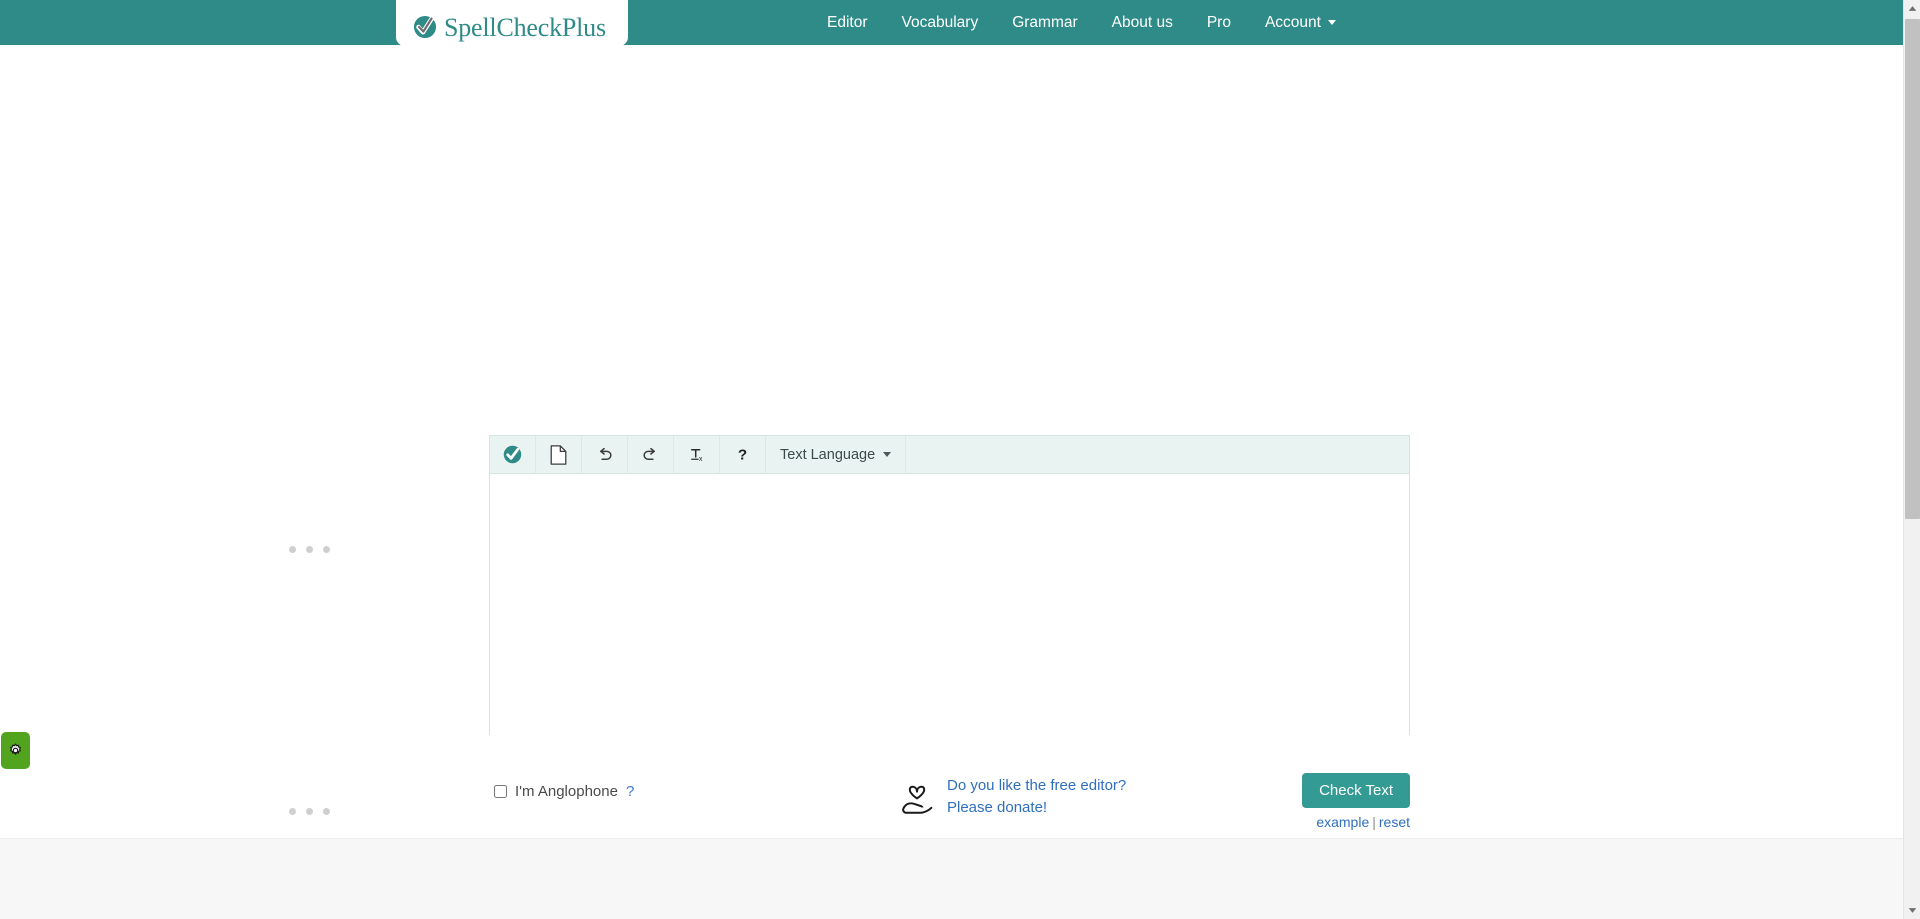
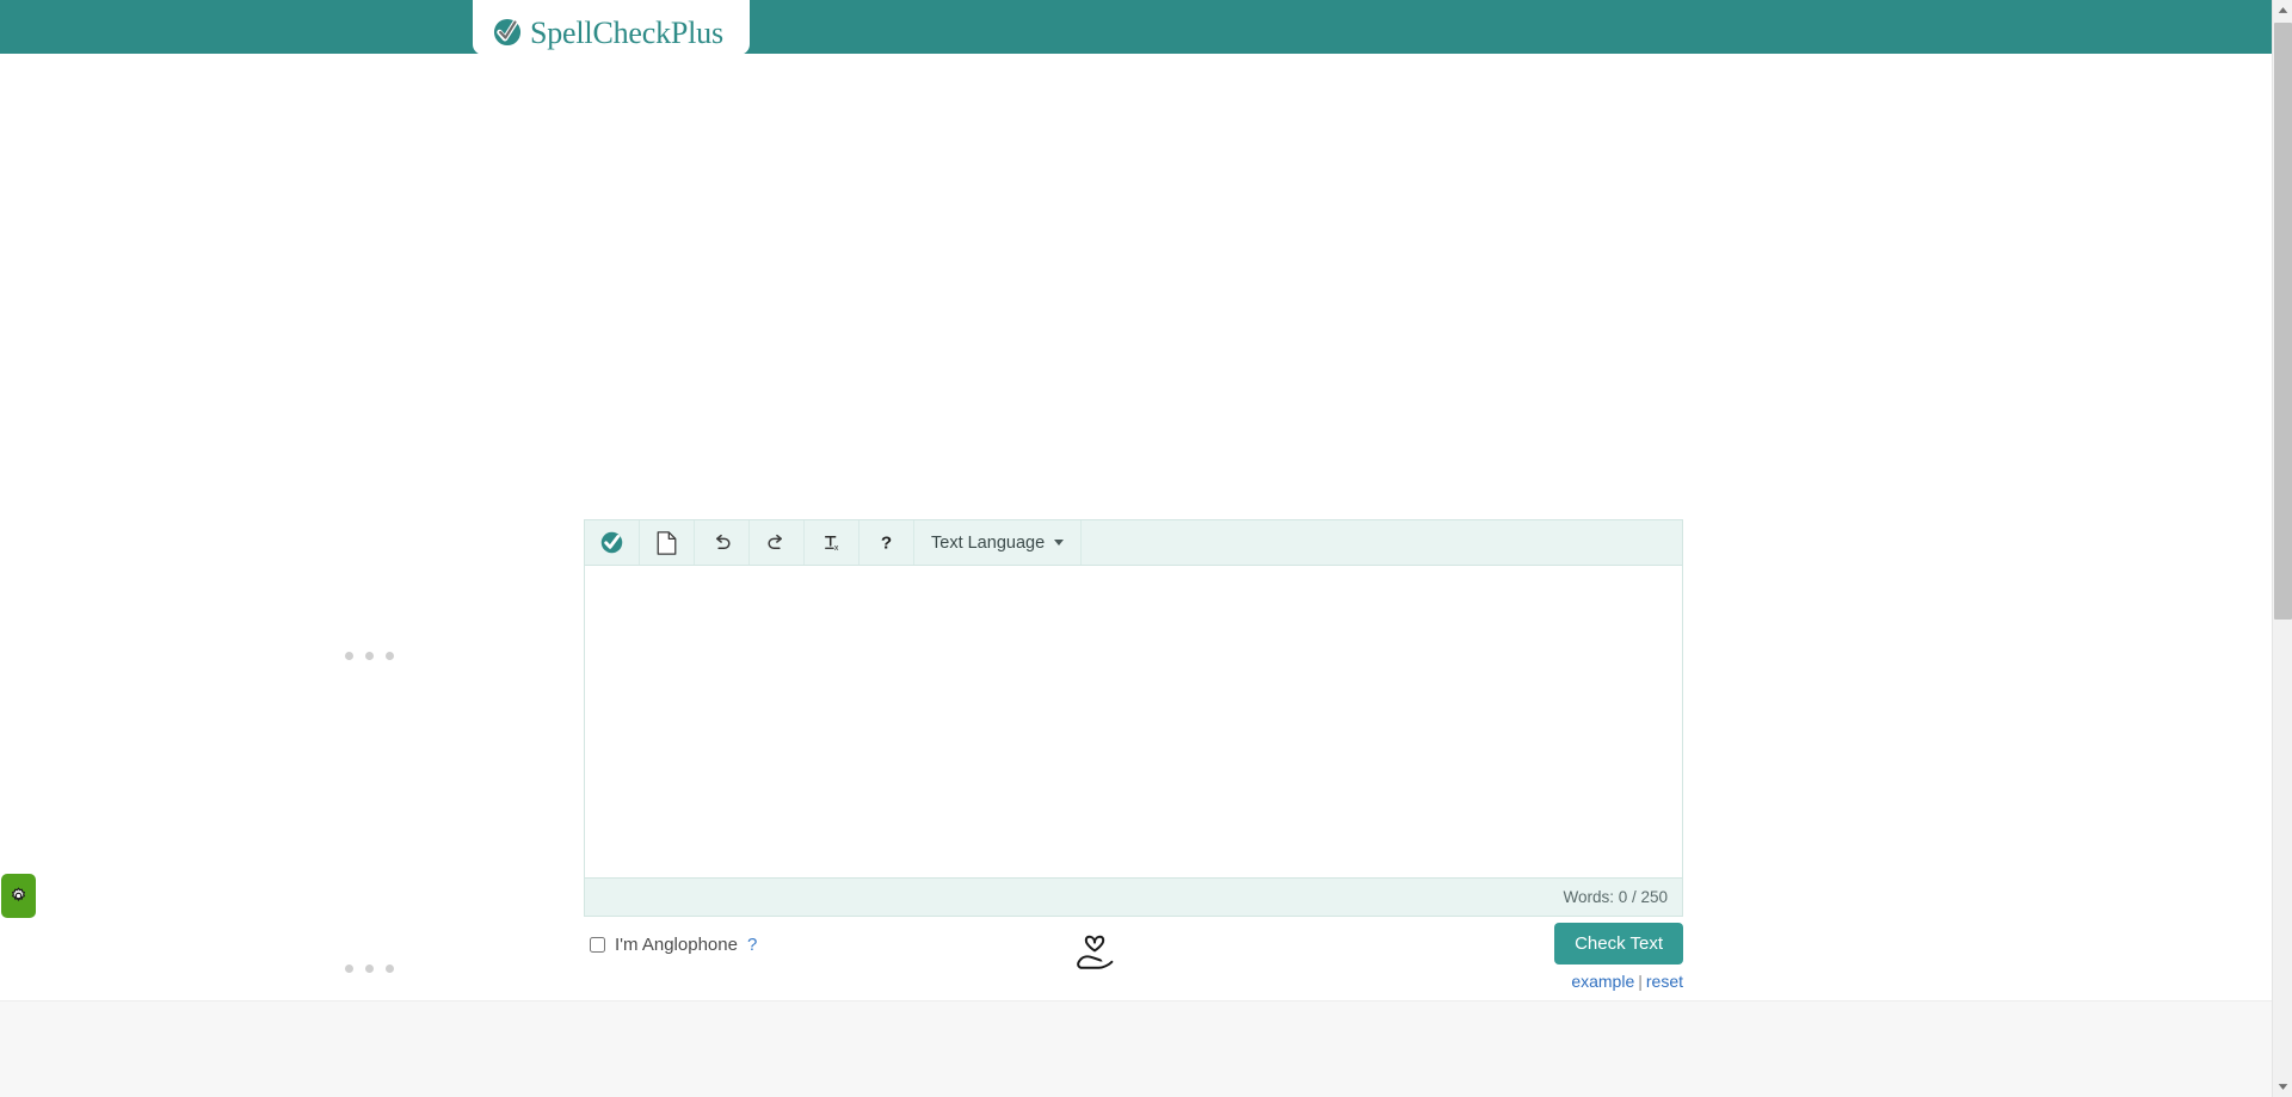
  SpellCheckPlus
- Editor
- Vocabulary
- Grammar
- About us
- Pro
- Account
  x
  ?
  Text Language
+ Words: 0 / 250
  I'm Anglophone
  ?
- Do you like the free editor?
- Please donate!
  Check Text
  example | reset
